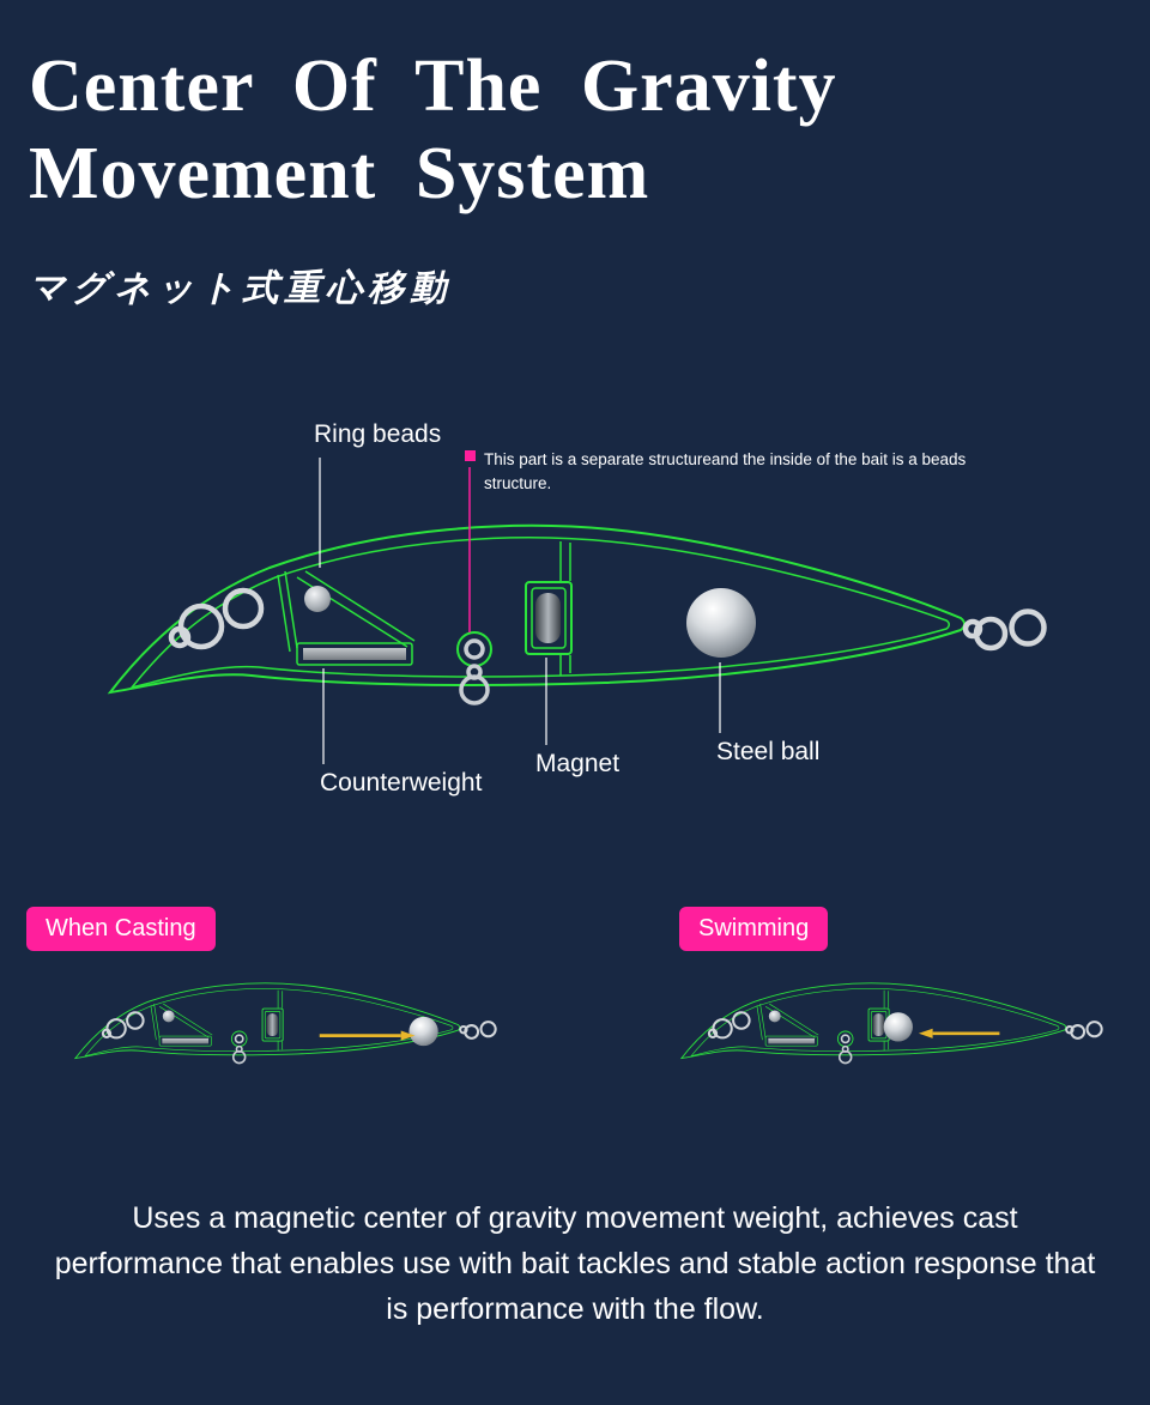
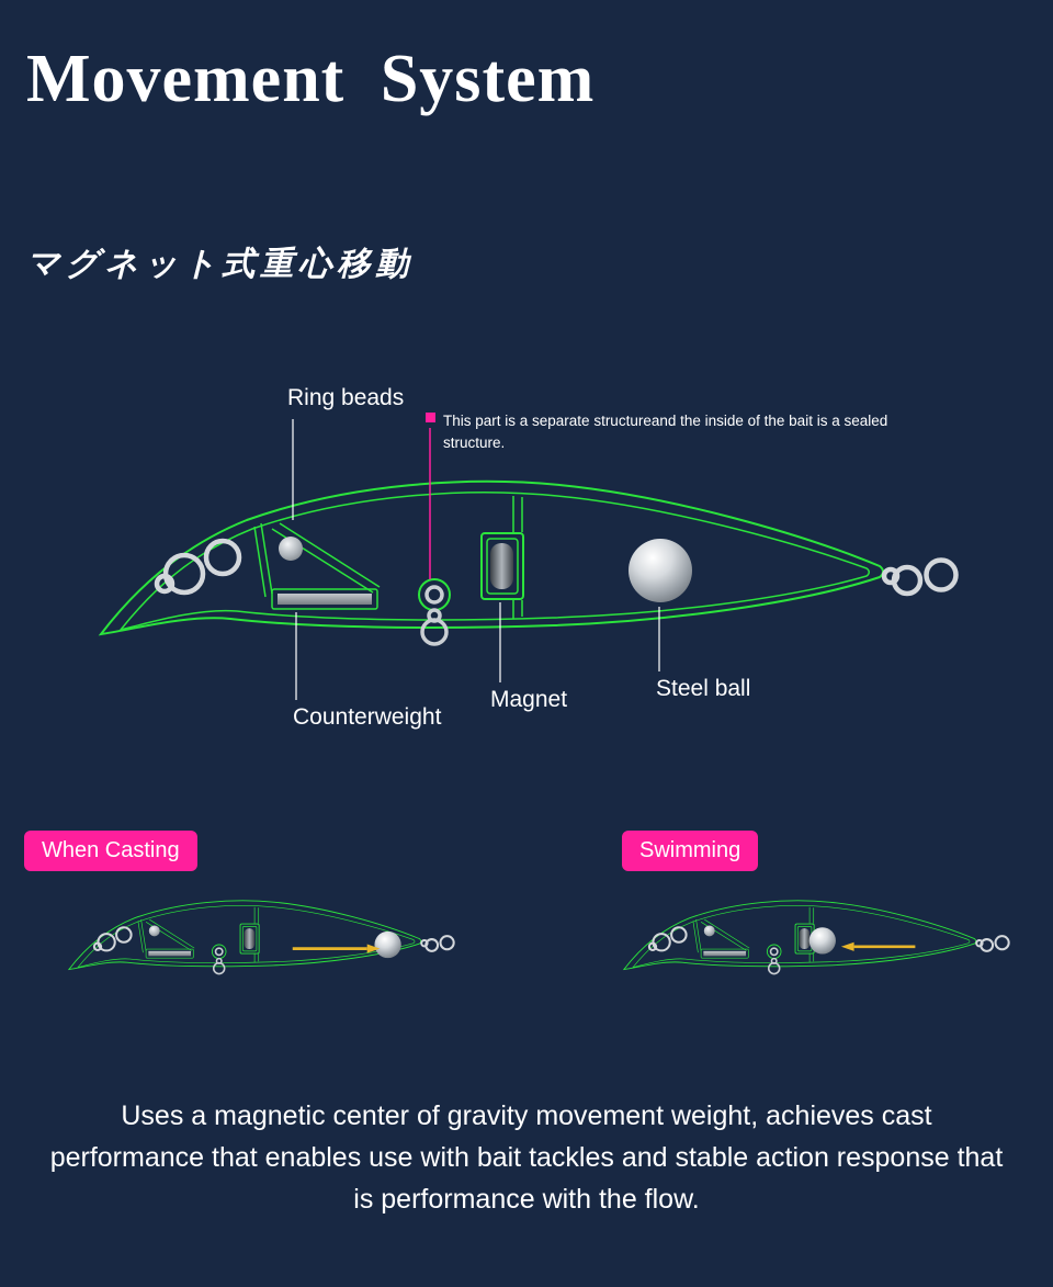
- Center Of The Gravity
  Movement System
  マグネット式重心移動
  Ring beads
- This part is a separate structureand the inside of the bait is a beads structure.
+ This part is a separate structureand the inside of the bait is a sealed structure.
  Counterweight
  Magnet
  Steel ball
  When Casting
  Swimming
  Uses a magnetic center of gravity movement weight, achieves cast performance that enables use with bait tackles and stable action response that is performance with the flow.
